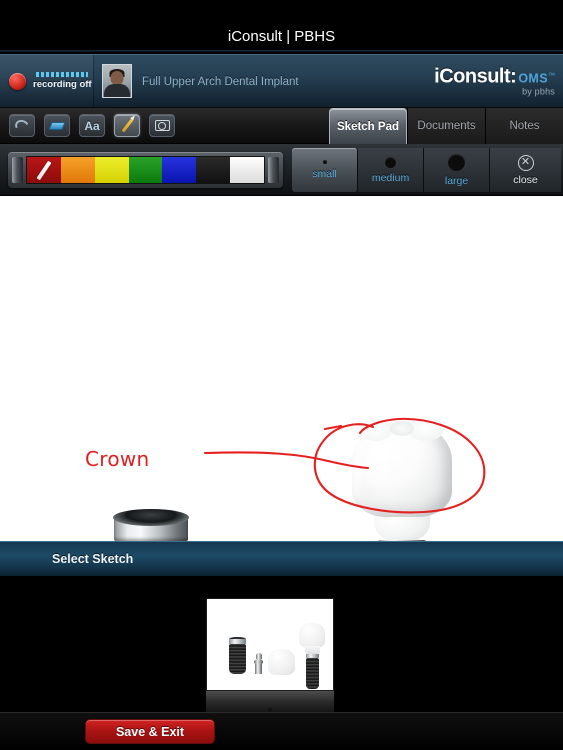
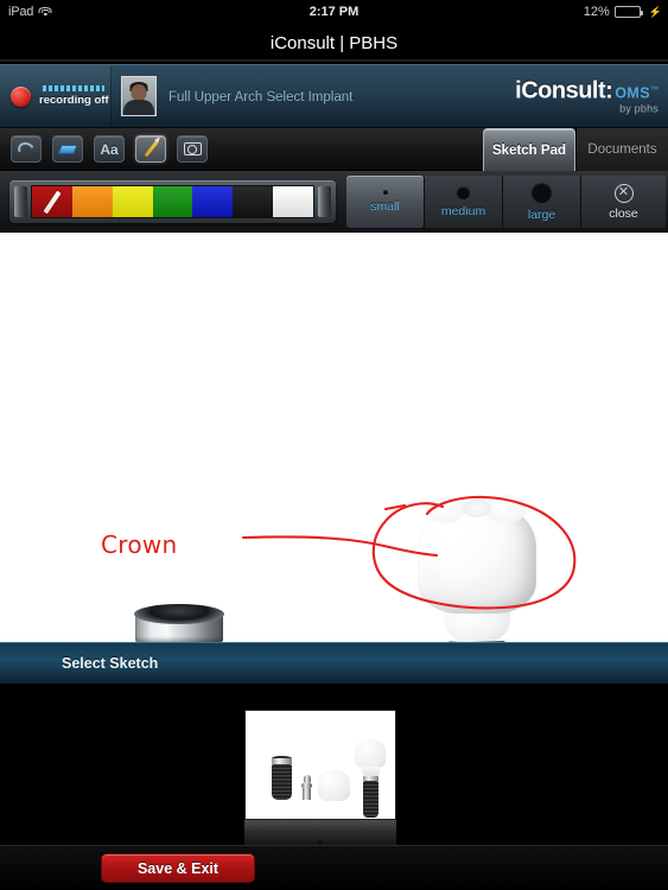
+ iPad
+ 2:17 PM
+ 12%
+ ⚡
  iConsult | PBHS
  recording off
- Full Upper Arch Dental Implant
+ Full Upper Arch Select Implant
  iConsult:
  OMS
  by pbhs
  Aa
  Sketch Pad
  Documents
- Notes
  small
  medium
  large
  ✕
  close
  Crown
  Select Sketch
  Save & Exit
